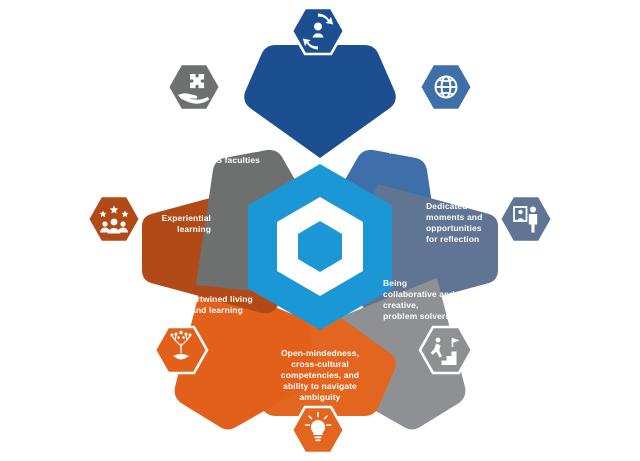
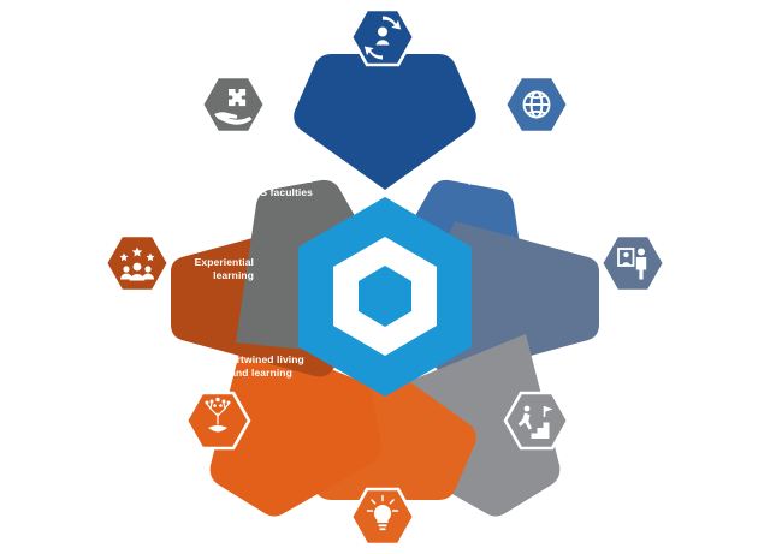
  local and global
- Dedicated
- moments and
- opportunities
- for reflection
- Being
- collaborative and
- creative,
- problem solvers
- Open-mindedness,
- cross-cultural
- competencies, and
- ability to navigate
- ambiguity
  Intertwined living
  and learning
  Experiential
  learning
  trajectories accross
  NUS faculties
